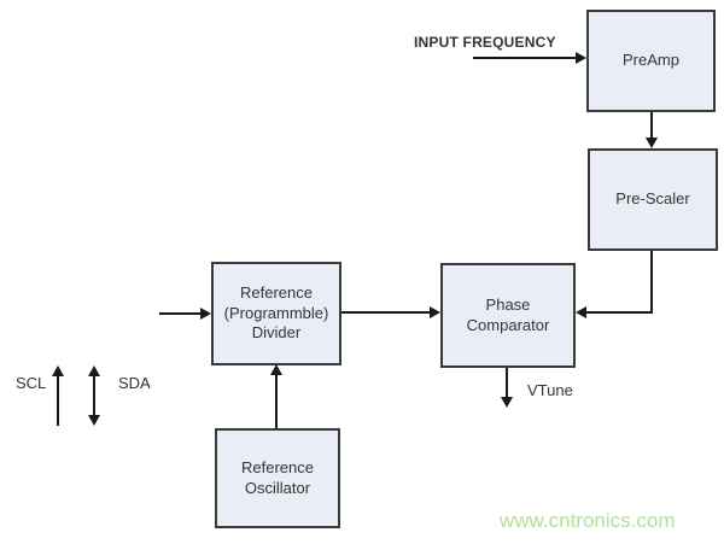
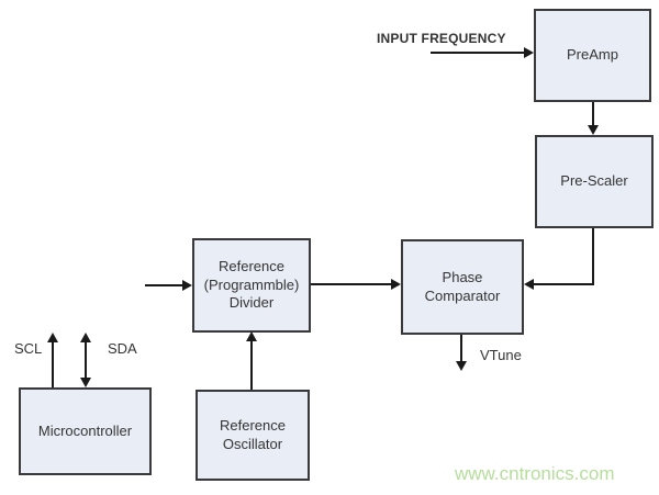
  PreAmp
  Pre-Scaler
  Phase
  Comparator
  Reference
  (Programmble)
  Divider
+ Microcontroller
  Reference
  Oscillator
  INPUT FREQUENCY
  SCL
  SDA
  VTune
  www.cntronics.com
